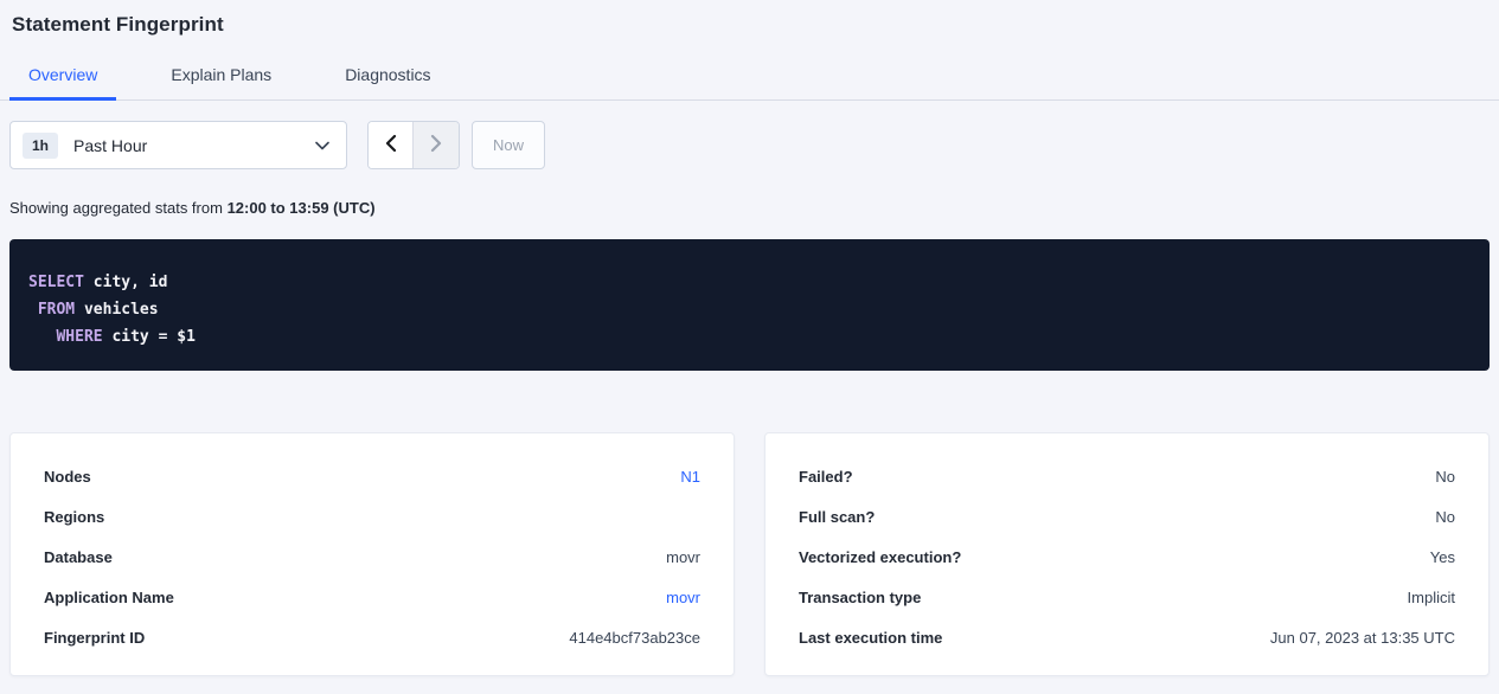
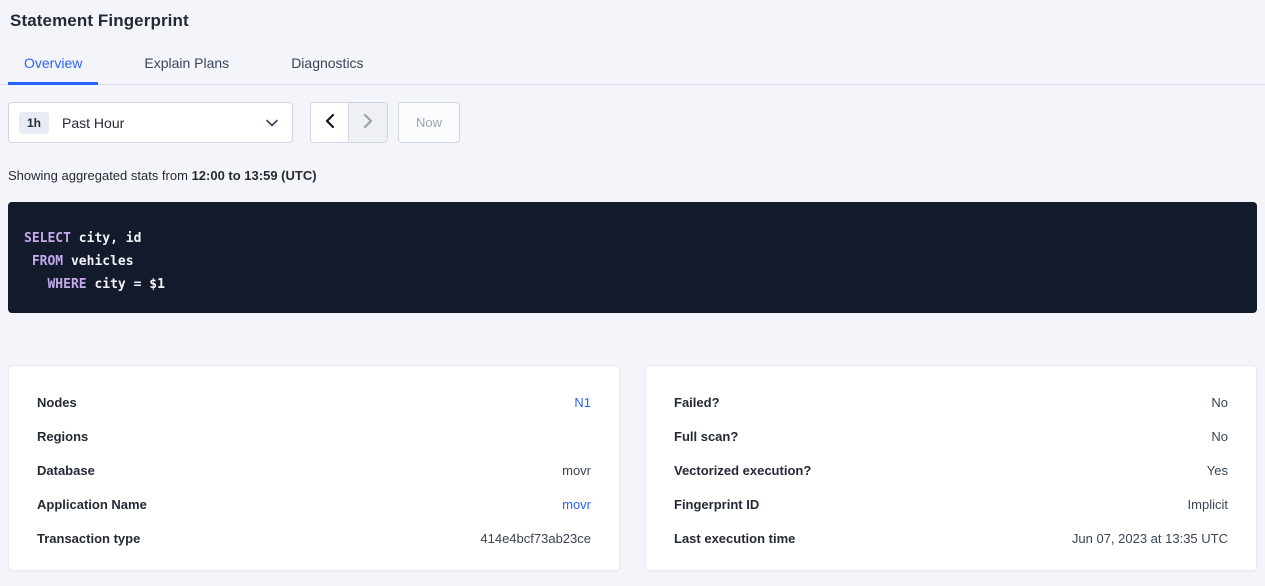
  Statement Fingerprint
  Overview
  Explain Plans
  Diagnostics
  1h
  Past Hour
  Now
  Showing aggregated stats from 12:00 to 13:59 (UTC)
  SELECT city, id
  FROM vehicles
  WHERE city = $1
  Nodes
  N1
  Regions
  Database
  movr
  Application Name
  movr
- Fingerprint ID
+ Transaction type
  414e4bcf73ab23ce
  Failed?
  No
  Full scan?
  No
  Vectorized execution?
  Yes
- Transaction type
+ Fingerprint ID
  Implicit
  Last execution time
  Jun 07, 2023 at 13:35 UTC
